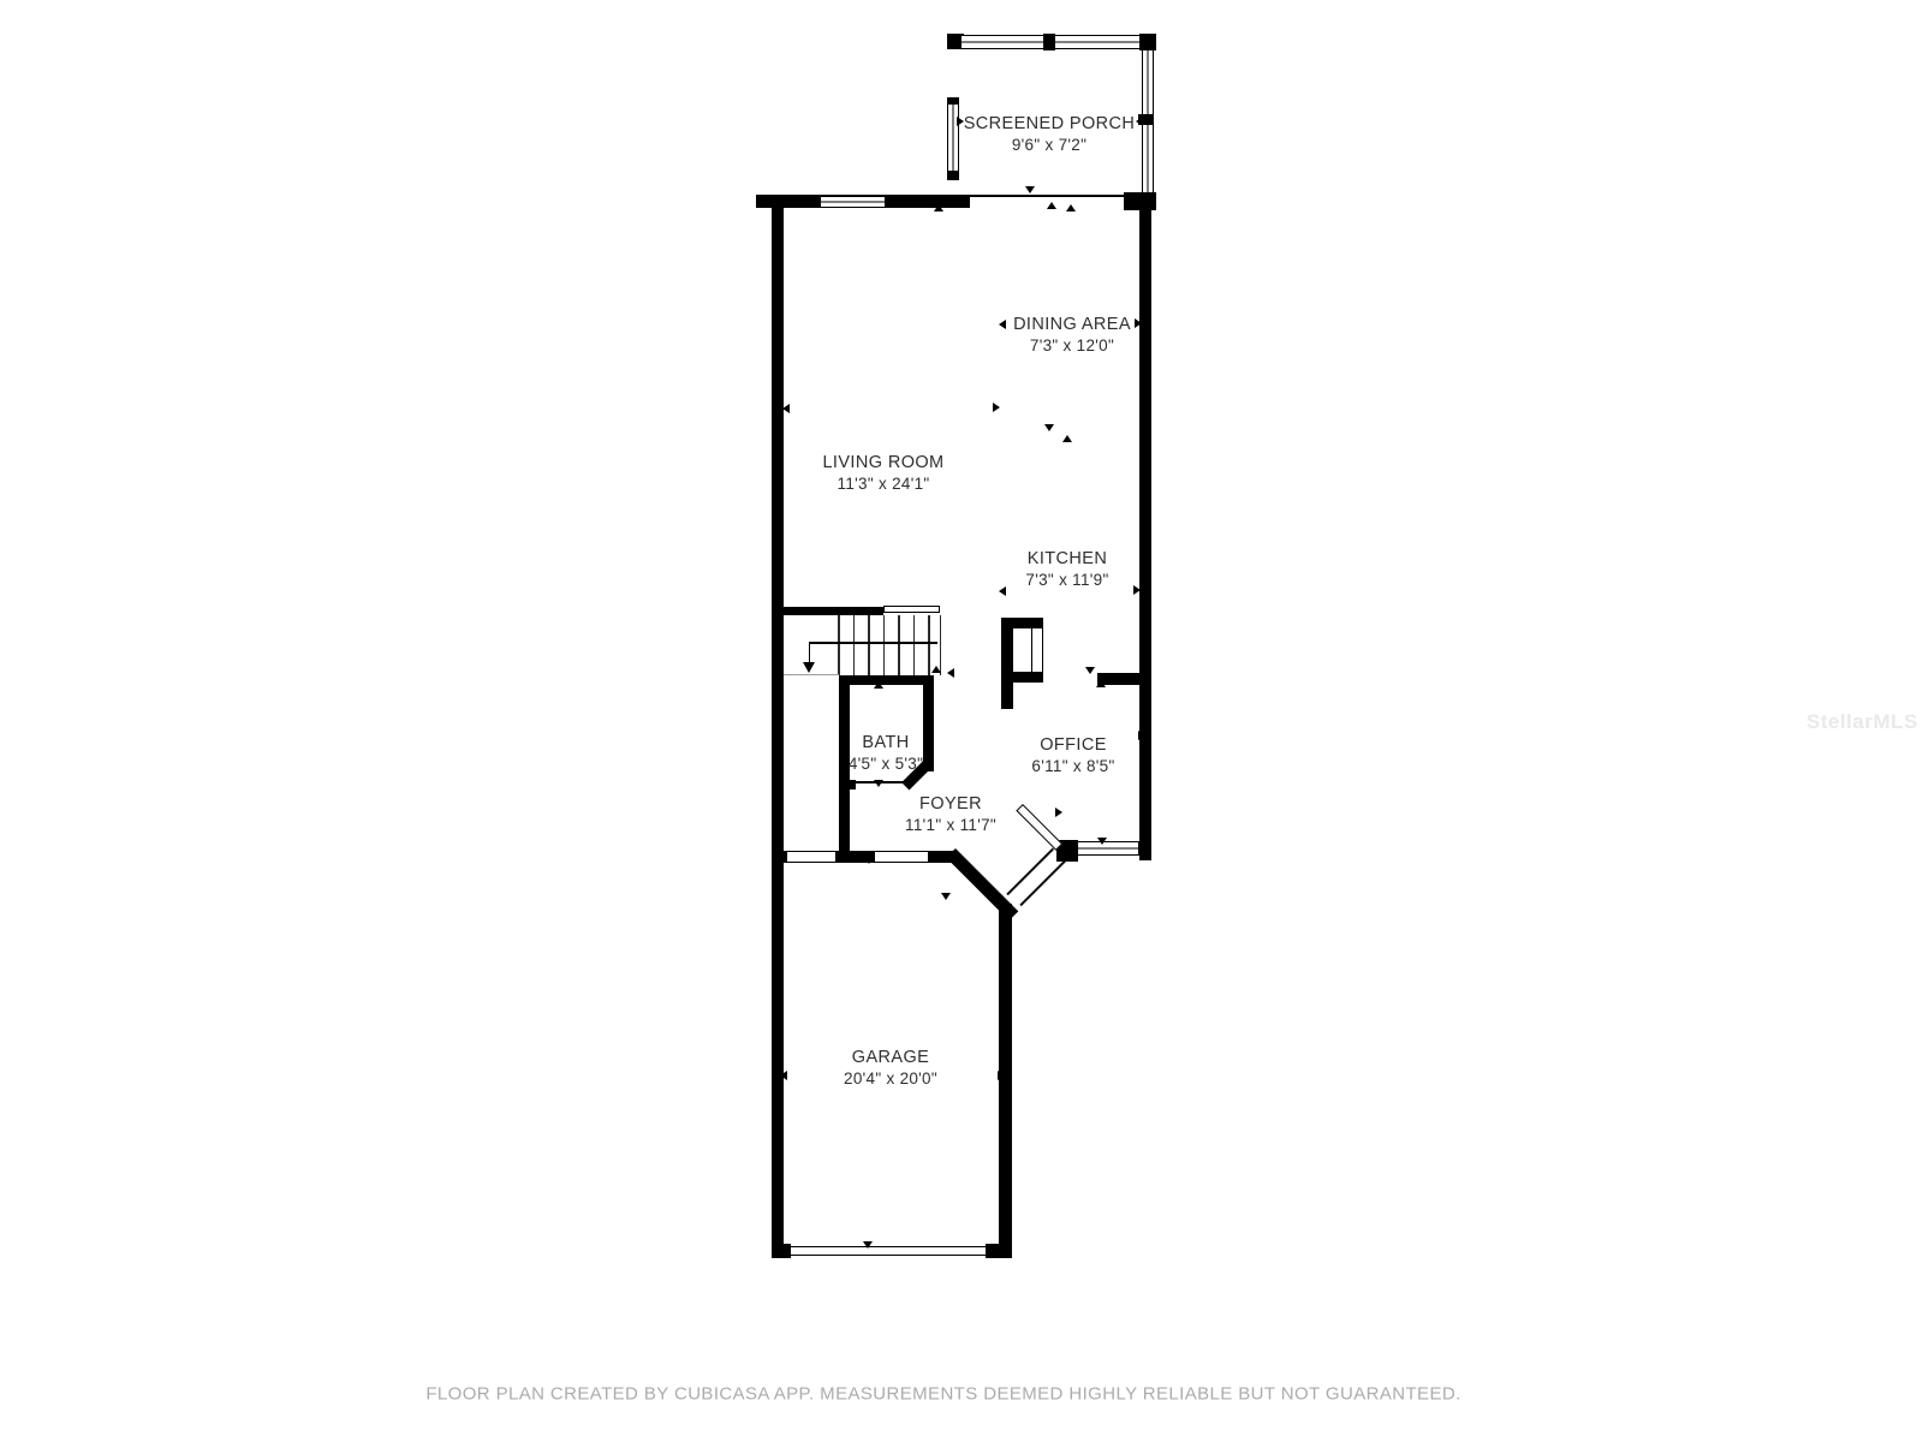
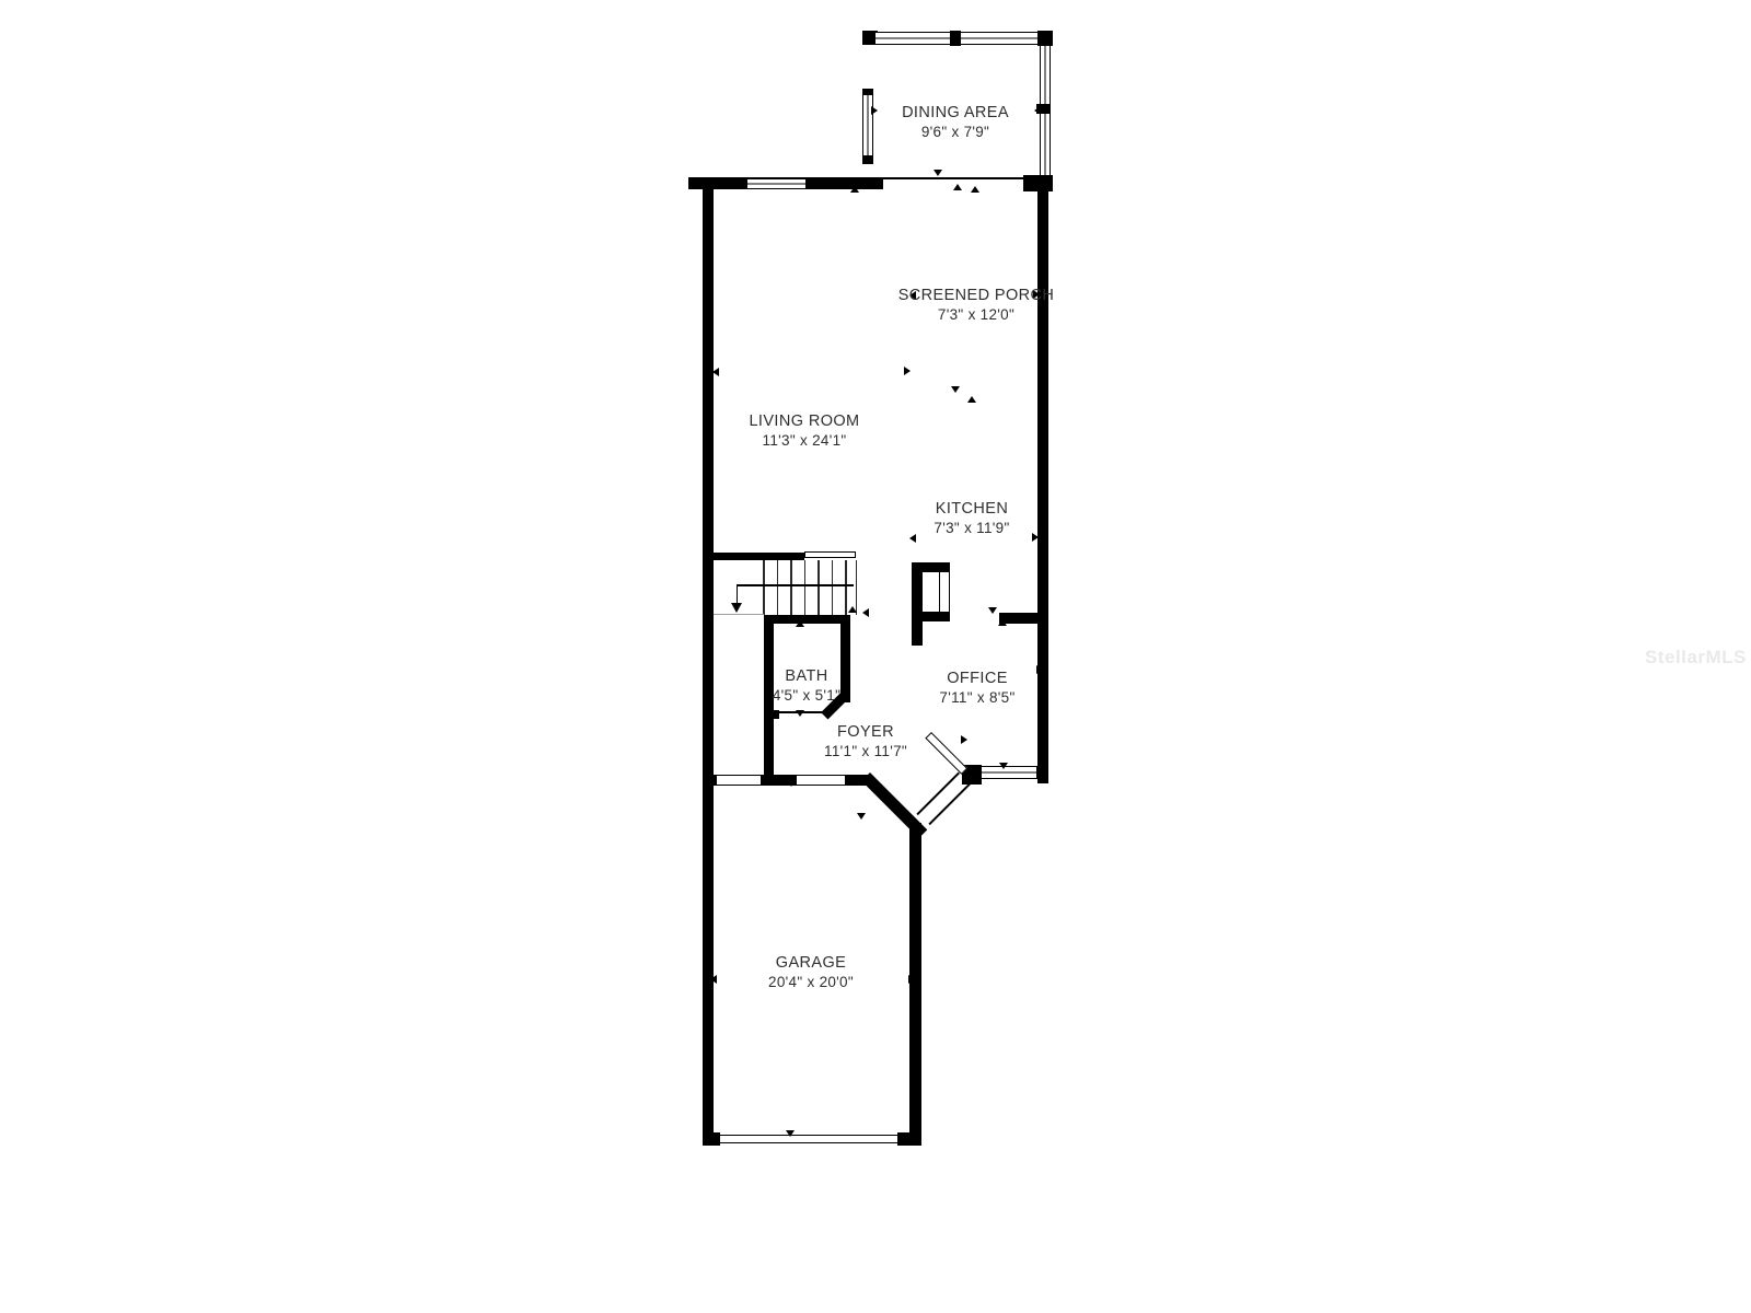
- SCREENED PORCH
+ DINING AREA
- 9'6" x 7'2"
+ 9'6" x 7'9"
- DINING AREA
+ SCREENED PORCH
  7'3" x 12'0"
  LIVING ROOM
  11'3" x 24'1"
  KITCHEN
  7'3" x 11'9"
  BATH
- 4'5" x 5'3"
+ 4'5" x 5'1"
  OFFICE
- 6'11" x 8'5"
+ 7'11" x 8'5"
  FOYER
  11'1" x 11'7"
  GARAGE
  20'4" x 20'0"
- FLOOR PLAN CREATED BY CUBICASA APP. MEASUREMENTS DEEMED HIGHLY RELIABLE BUT NOT GUARANTEED.
